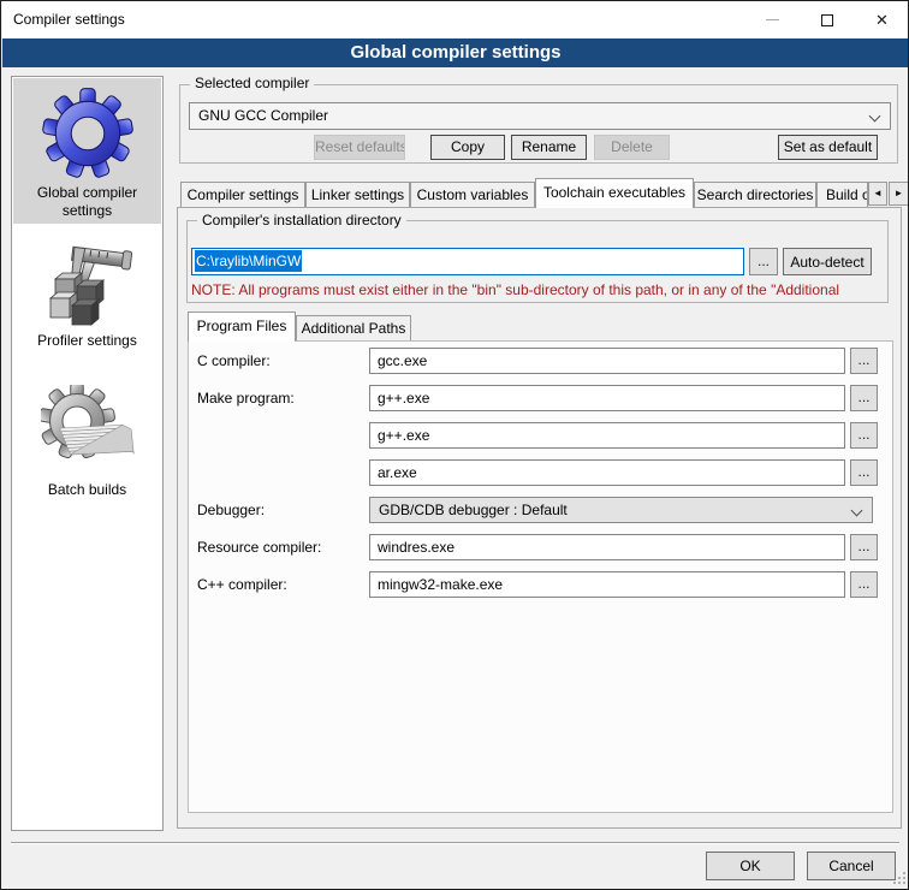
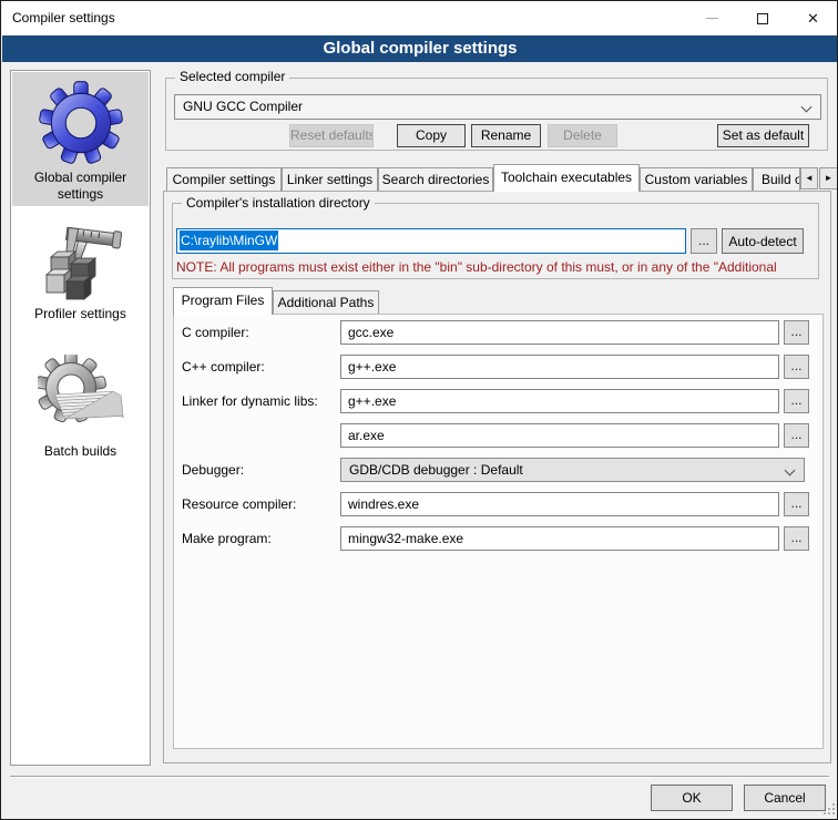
  Compiler settings
  ✕
  Global compiler settings
  Global compiler settings
  Profiler settings
  Batch builds
  Selected compiler
  GNU GCC Compiler
  Reset defaults
  Copy
  Rename
  Delete
  Set as default
  Compiler settings
  Linker settings
- Custom variables
+ Search directories
  Toolchain executables
- Search directories
+ Custom variables
  ◄
  ►
  Compiler's installation directory
  C:\raylib\MinGW
  ...
  Auto-detect
- NOTE: All programs must exist either in the "bin" sub-directory of this path, or in any of the "Additional
+ NOTE: All programs must exist either in the "bin" sub-directory of this must, or in any of the "Additional
  Program Files
  Additional Paths
  C compiler:
  gcc.exe
  ...
- Make program:
+ C++ compiler:
  g++.exe
  ...
+ Linker for dynamic libs:
  g++.exe
  ...
  ar.exe
  ...
  Debugger:
  GDB/CDB debugger : Default
  Resource compiler:
  windres.exe
  ...
- C++ compiler:
+ Make program:
  mingw32-make.exe
  ...
  OK
  Cancel
